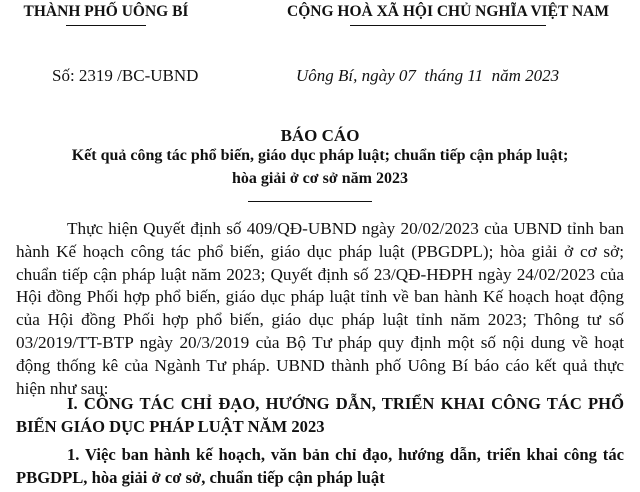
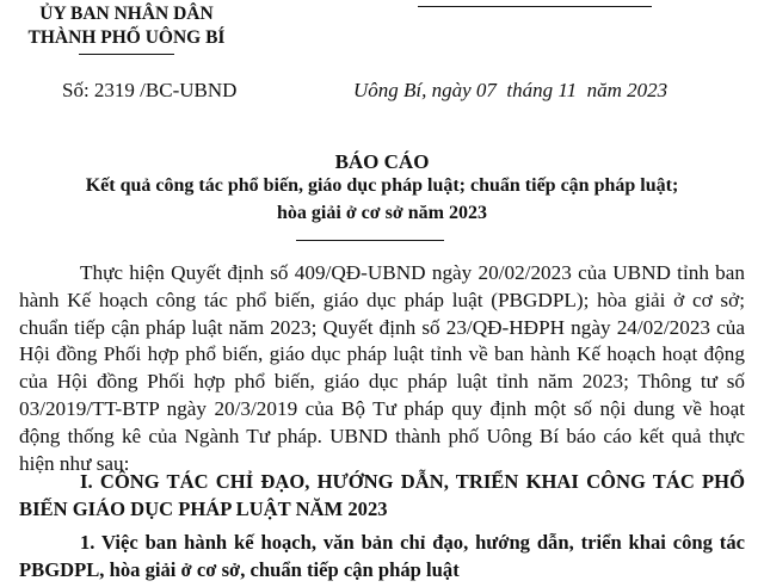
+ ỦY BAN NHÂN DÂN
  THÀNH PHỐ UÔNG BÍ
- CỘNG HOÀ XÃ HỘI CHỦ NGHĨA VIỆT NAM
  Số: 2319 /BC-UBND
  Uông Bí, ngày 07 tháng 11 năm 2023
  BÁO CÁO
  Kết quả công tác phổ biến, giáo dục pháp luật; chuẩn tiếp cận pháp luật;
  hòa giải ở cơ sở năm 2023
  Thực hiện Quyết định số 409/QĐ-UBND ngày 20/02/2023 của UBND tỉnh ban hành Kế hoạch công tác phổ biến, giáo dục pháp luật (PBGDPL); hòa giải ở cơ sở; chuẩn tiếp cận pháp luật năm 2023; Quyết định số 23/QĐ-HĐPH ngày 24/02/2023 của Hội đồng Phối hợp phổ biến, giáo dục pháp luật tỉnh về ban hành Kế hoạch hoạt động của Hội đồng Phối hợp phổ biến, giáo dục pháp luật tỉnh năm 2023; Thông tư số 03/2019/TT-BTP ngày 20/3/2019 của Bộ Tư pháp quy định một số nội dung về hoạt động thống kê của Ngành Tư pháp. UBND thành phố Uông Bí báo cáo kết quả thực hiện như sau:
  I. CÔNG TÁC CHỈ ĐẠO, HƯỚNG DẪN, TRIỂN KHAI CÔNG TÁC PHỔ BIẾN GIÁO DỤC PHÁP LUẬT NĂM 2023
  1. Việc ban hành kế hoạch, văn bản chỉ đạo, hướng dẫn, triển khai công tác PBGDPL, hòa giải ở cơ sở, chuẩn tiếp cận pháp luật
